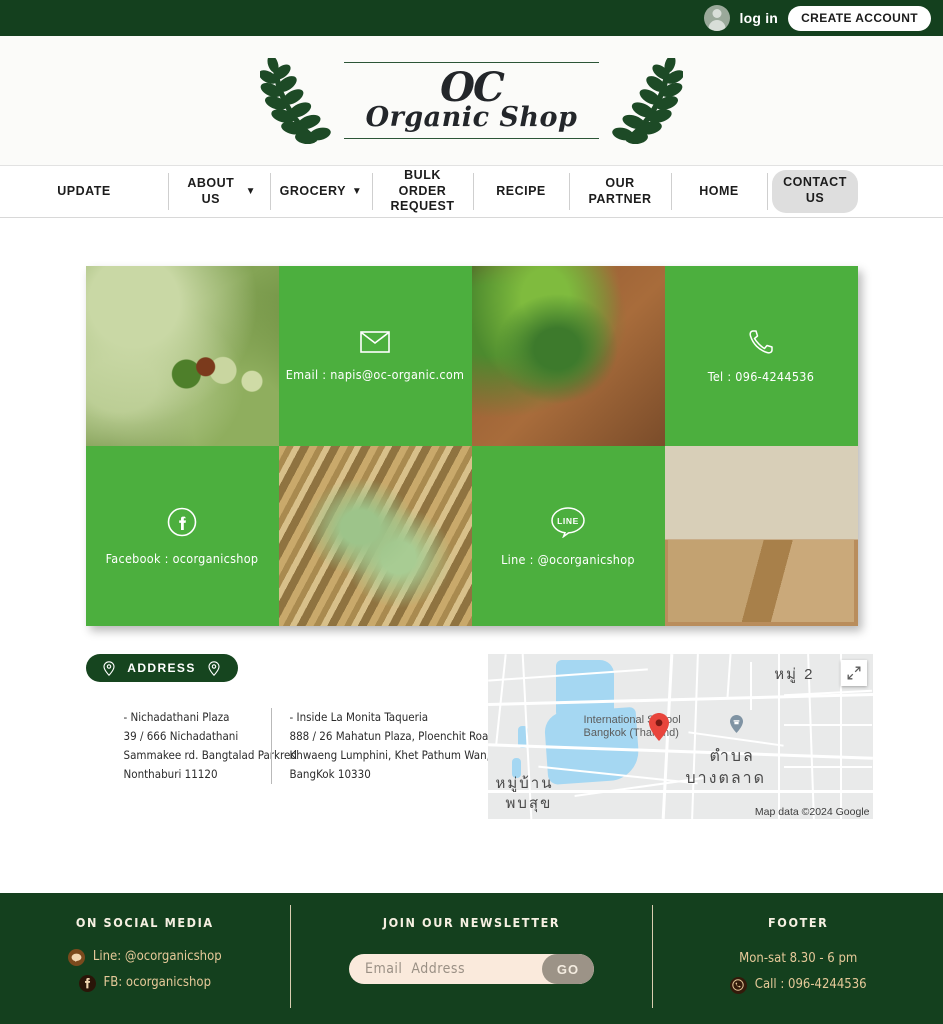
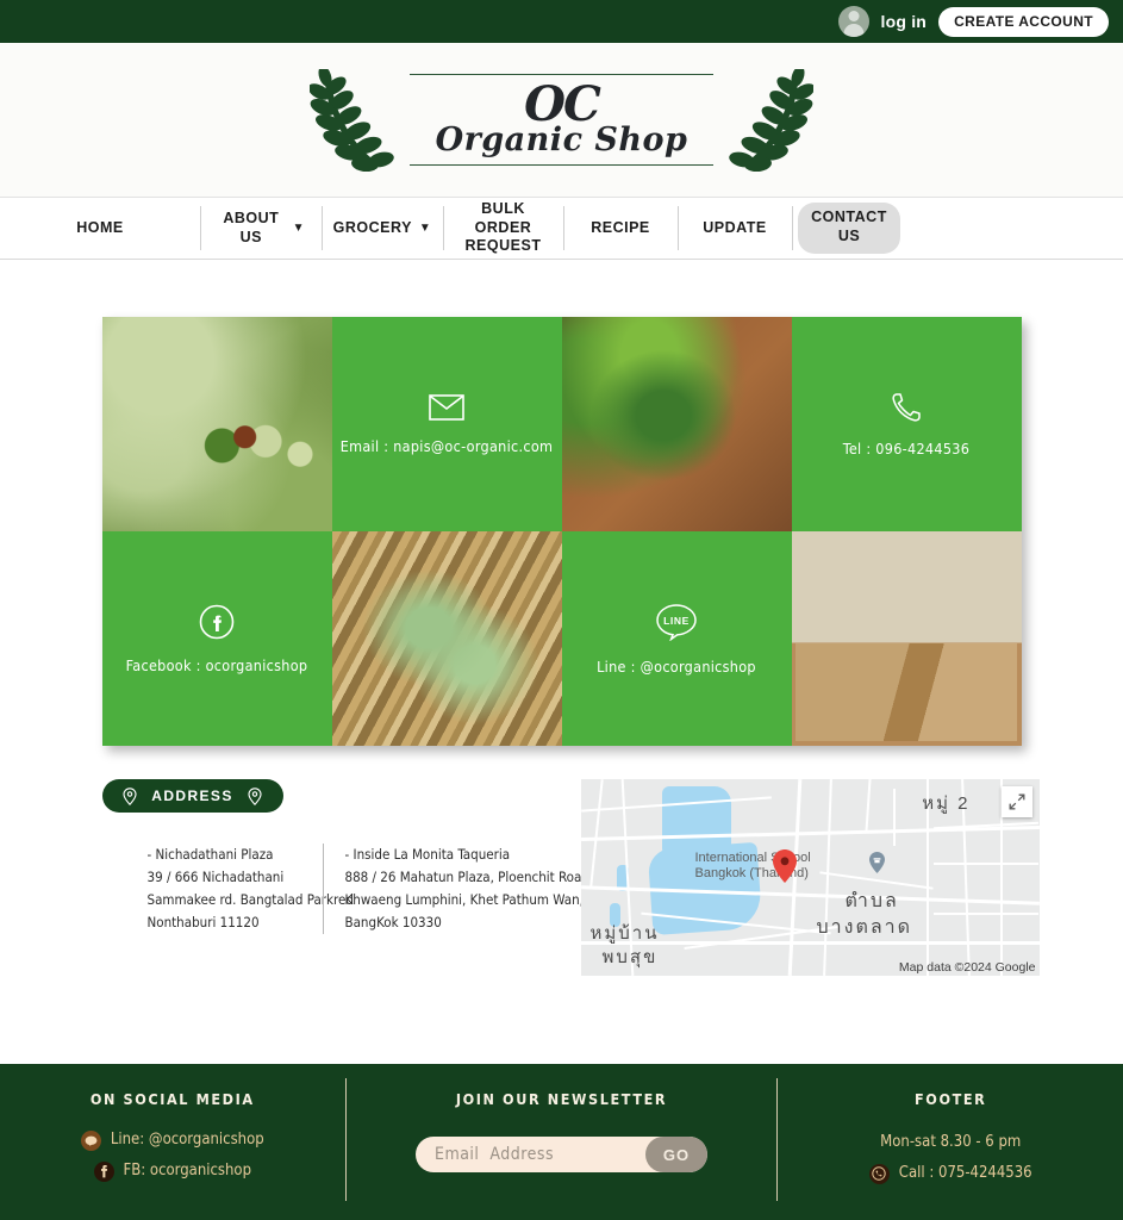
  log in
  CREATE ACCOUNT
  OC
  Organic Shop
- UPDATE
+ HOME
  ABOUT US
  ▼
  GROCERY
  ▼
  BULK ORDER REQUEST
  RECIPE
- OUR PARTNER
- HOME
+ UPDATE
  CONTACT US
  Email : napis@oc-organic.com
  Tel : 096-4244536
  Facebook : ocorganicshop
  LINE
  Line : @ocorganicshop
  ADDRESS
  - Nichadathani Plaza
  39 / 666 Nichadathani
  Sammakee rd. Bangtalad Pa
  Nonthaburi 11120
  - Inside La Monita Taqueria
  888 / 26 Mahatun Plaza, Ploenchit Roa
  Khwaeng Lumphini, Khet Pathum Wan
  BangKok 10330
  Internationalool
  Bangkok (Thand)
  หมู่ 2
  ตำบล
  บางตลาด
  หมู่บ้าน
  พบสุข
  Map data ©2024 Google
  ON SOCIAL MEDIA
  Line: @ocorganicshop
  FB: ocorganicshop
  JOIN OUR NEWSLETTER
  Email Address
  GO
  FOOTER
  Mon-sat 8.30 - 6 pm
- Call : 096-4244536
+ Call : 075-4244536
